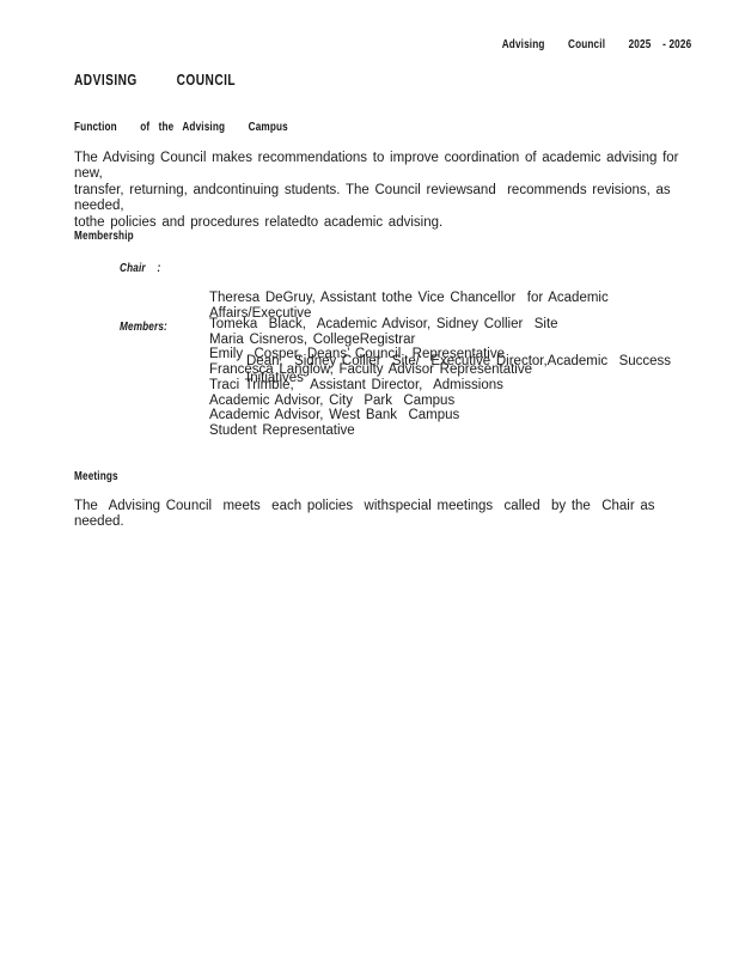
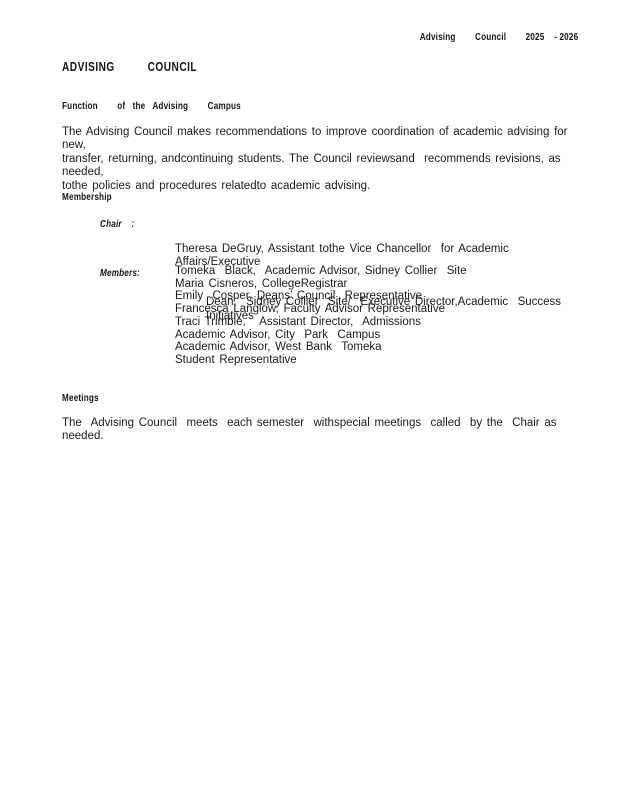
  Advising Council 2025 - 2026
  ADVISING COUNCIL
  Function of the Advising Campus
  The Advising Council makes recommendations to improve coordination of academic advising for new,
  transfer, returning, andcontinuing students. The Council reviewsand recommends revisions, as needed,
  tothe policies and procedures relatedto academic advising.
  Membership
  Chair :
  Theresa DeGruy, Assistant tothe Vice Chancellor for Academic Affairs/Executive
  Dean, Sidney Collier Site/ Executive Director,Academic Success Initiatives
  Members:
  Tomeka Black, Academic Advisor, Sidney Collier Site
  Maria Cisneros, CollegeRegistrar
  Emily Cosper, Deans’ Council Representative
  Francesca Langlow, Faculty Advisor Representative
  Traci Trimble, Assistant Director, Admissions
  Academic Advisor, City Park Campus
- Academic Advisor, West Bank Campus
+ Academic Advisor, West Bank Tomeka
  Student Representative
  Meetings
- The Advising Council meets each policies withspecial meetings called by the Chair as needed.
+ The Advising Council meets each semester withspecial meetings called by the Chair as needed.
